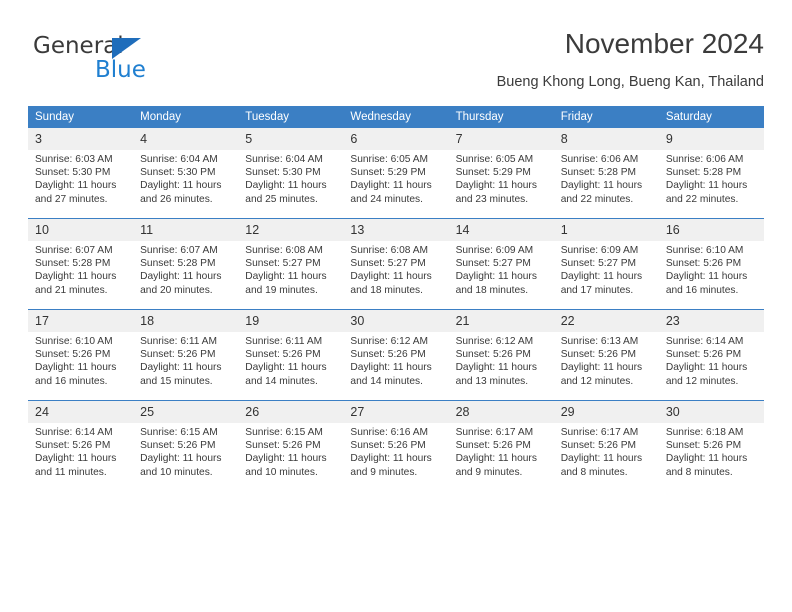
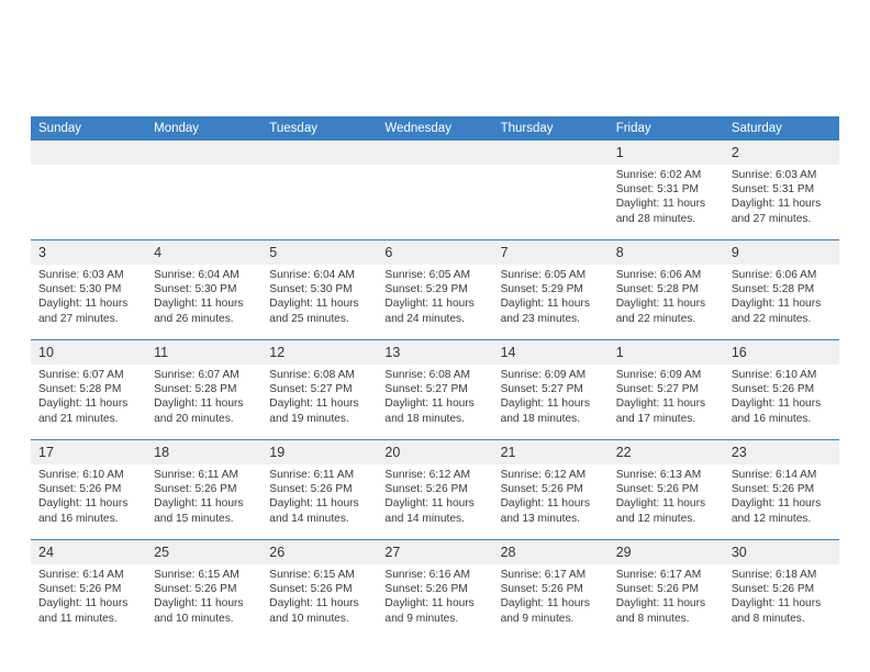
- General
- Blue
- November 2024
- Bueng Khong Long, Bueng Kan, Thailand
  Sunday	Monday	Tuesday	Wednesday	Thursday	Friday	Saturday
+ 					1 Sunrise: 6:02 AM Sunset: 5:31 PM Daylight: 11 hours and 28 minutes.	2 Sunrise: 6:03 AM Sunset: 5:31 PM Daylight: 11 hours and 27 minutes.
  3 Sunrise: 6:03 AM Sunset: 5:30 PM Daylight: 11 hours and 27 minutes.	4 Sunrise: 6:04 AM Sunset: 5:30 PM Daylight: 11 hours and 26 minutes.	5 Sunrise: 6:04 AM Sunset: 5:30 PM Daylight: 11 hours and 25 minutes.	6 Sunrise: 6:05 AM Sunset: 5:29 PM Daylight: 11 hours and 24 minutes.	7 Sunrise: 6:05 AM Sunset: 5:29 PM Daylight: 11 hours and 23 minutes.	8 Sunrise: 6:06 AM Sunset: 5:28 PM Daylight: 11 hours and 22 minutes.	9 Sunrise: 6:06 AM Sunset: 5:28 PM Daylight: 11 hours and 22 minutes.
  10 Sunrise: 6:07 AM Sunset: 5:28 PM Daylight: 11 hours and 21 minutes.	11 Sunrise: 6:07 AM Sunset: 5:28 PM Daylight: 11 hours and 20 minutes.	12 Sunrise: 6:08 AM Sunset: 5:27 PM Daylight: 11 hours and 19 minutes.	13 Sunrise: 6:08 AM Sunset: 5:27 PM Daylight: 11 hours and 18 minutes.	14 Sunrise: 6:09 AM Sunset: 5:27 PM Daylight: 11 hours and 18 minutes.	1 Sunrise: 6:09 AM Sunset: 5:27 PM Daylight: 11 hours and 17 minutes.	16 Sunrise: 6:10 AM Sunset: 5:26 PM Daylight: 11 hours and 16 minutes.
- 17 Sunrise: 6:10 AM Sunset: 5:26 PM Daylight: 11 hours and 16 minutes.	18 Sunrise: 6:11 AM Sunset: 5:26 PM Daylight: 11 hours and 15 minutes.	19 Sunrise: 6:11 AM Sunset: 5:26 PM Daylight: 11 hours and 14 minutes.	30 Sunrise: 6:12 AM Sunset: 5:26 PM Daylight: 11 hours and 14 minutes.	21 Sunrise: 6:12 AM Sunset: 5:26 PM Daylight: 11 hours and 13 minutes.	22 Sunrise: 6:13 AM Sunset: 5:26 PM Daylight: 11 hours and 12 minutes.	23 Sunrise: 6:14 AM Sunset: 5:26 PM Daylight: 11 hours and 12 minutes.
+ 17 Sunrise: 6:10 AM Sunset: 5:26 PM Daylight: 11 hours and 16 minutes.	18 Sunrise: 6:11 AM Sunset: 5:26 PM Daylight: 11 hours and 15 minutes.	19 Sunrise: 6:11 AM Sunset: 5:26 PM Daylight: 11 hours and 14 minutes.	20 Sunrise: 6:12 AM Sunset: 5:26 PM Daylight: 11 hours and 14 minutes.	21 Sunrise: 6:12 AM Sunset: 5:26 PM Daylight: 11 hours and 13 minutes.	22 Sunrise: 6:13 AM Sunset: 5:26 PM Daylight: 11 hours and 12 minutes.	23 Sunrise: 6:14 AM Sunset: 5:26 PM Daylight: 11 hours and 12 minutes.
  24 Sunrise: 6:14 AM Sunset: 5:26 PM Daylight: 11 hours and 11 minutes.	25 Sunrise: 6:15 AM Sunset: 5:26 PM Daylight: 11 hours and 10 minutes.	26 Sunrise: 6:15 AM Sunset: 5:26 PM Daylight: 11 hours and 10 minutes.	27 Sunrise: 6:16 AM Sunset: 5:26 PM Daylight: 11 hours and 9 minutes.	28 Sunrise: 6:17 AM Sunset: 5:26 PM Daylight: 11 hours and 9 minutes.	29 Sunrise: 6:17 AM Sunset: 5:26 PM Daylight: 11 hours and 8 minutes.	30 Sunrise: 6:18 AM Sunset: 5:26 PM Daylight: 11 hours and 8 minutes.
